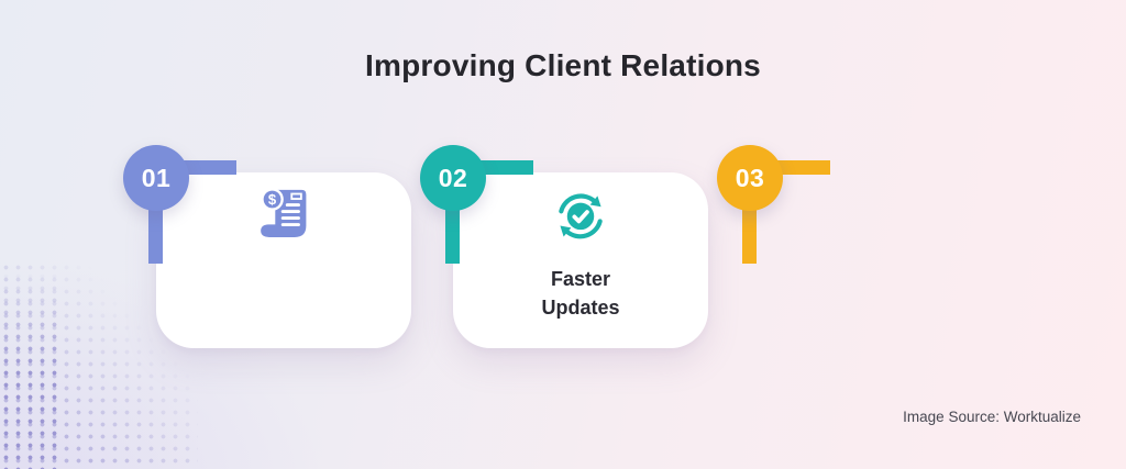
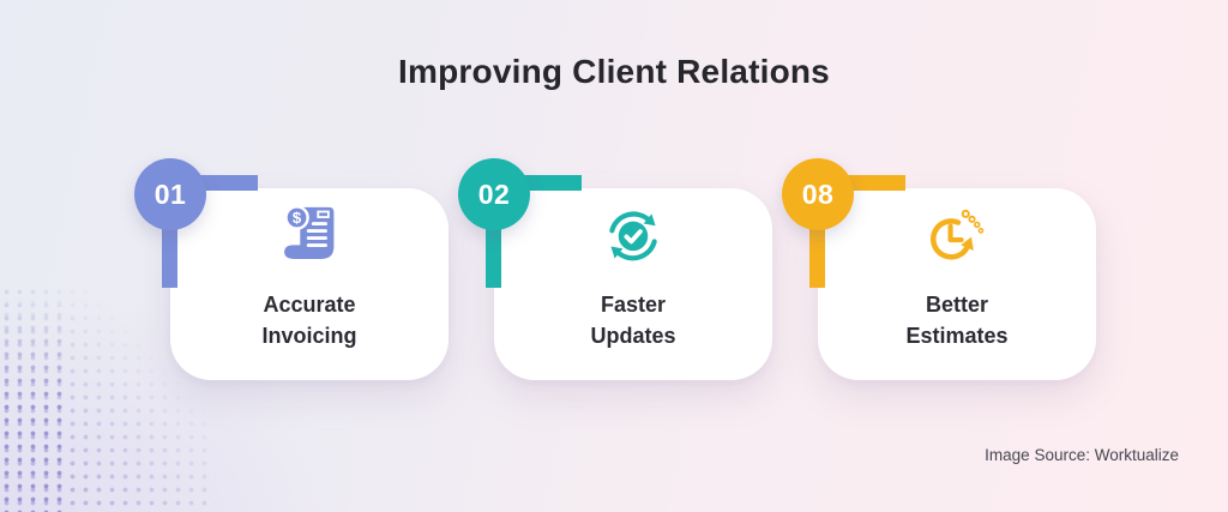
  Improving Client Relations
  01
  $
+ Accurate
+ Invoicing
  02
  Faster
  Updates
- 03
+ 08
+ Better
+ Estimates
  Image Source: Worktualize
